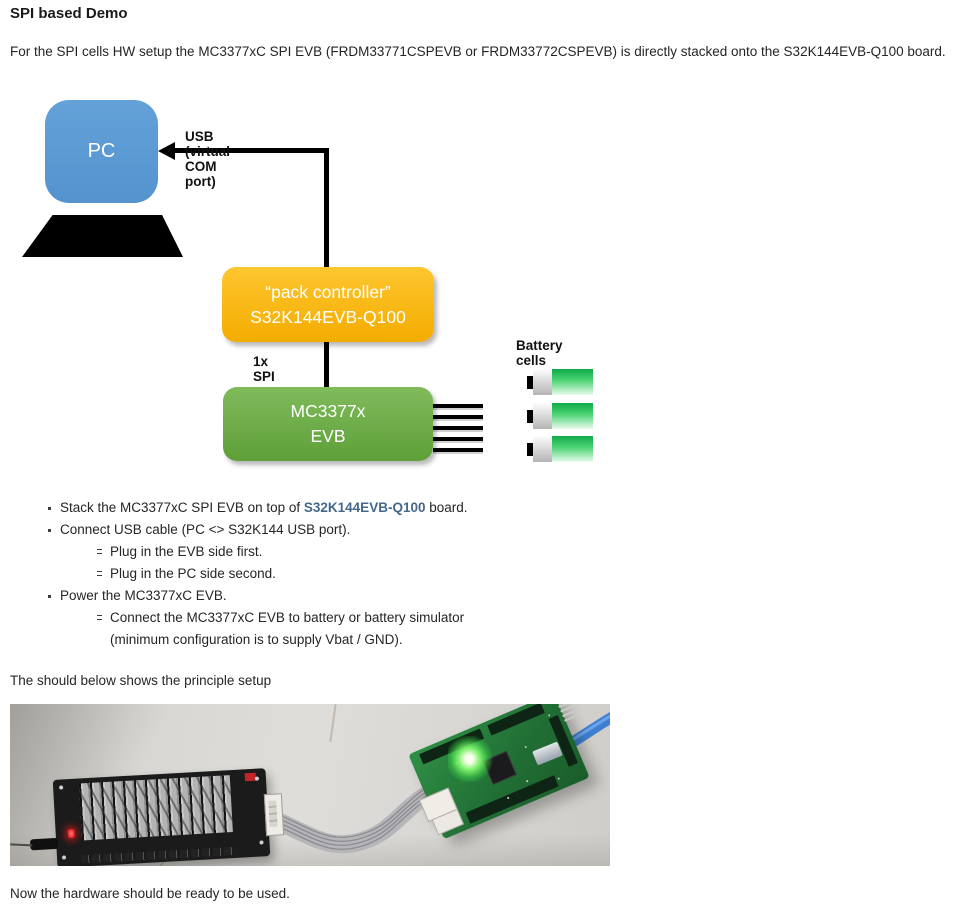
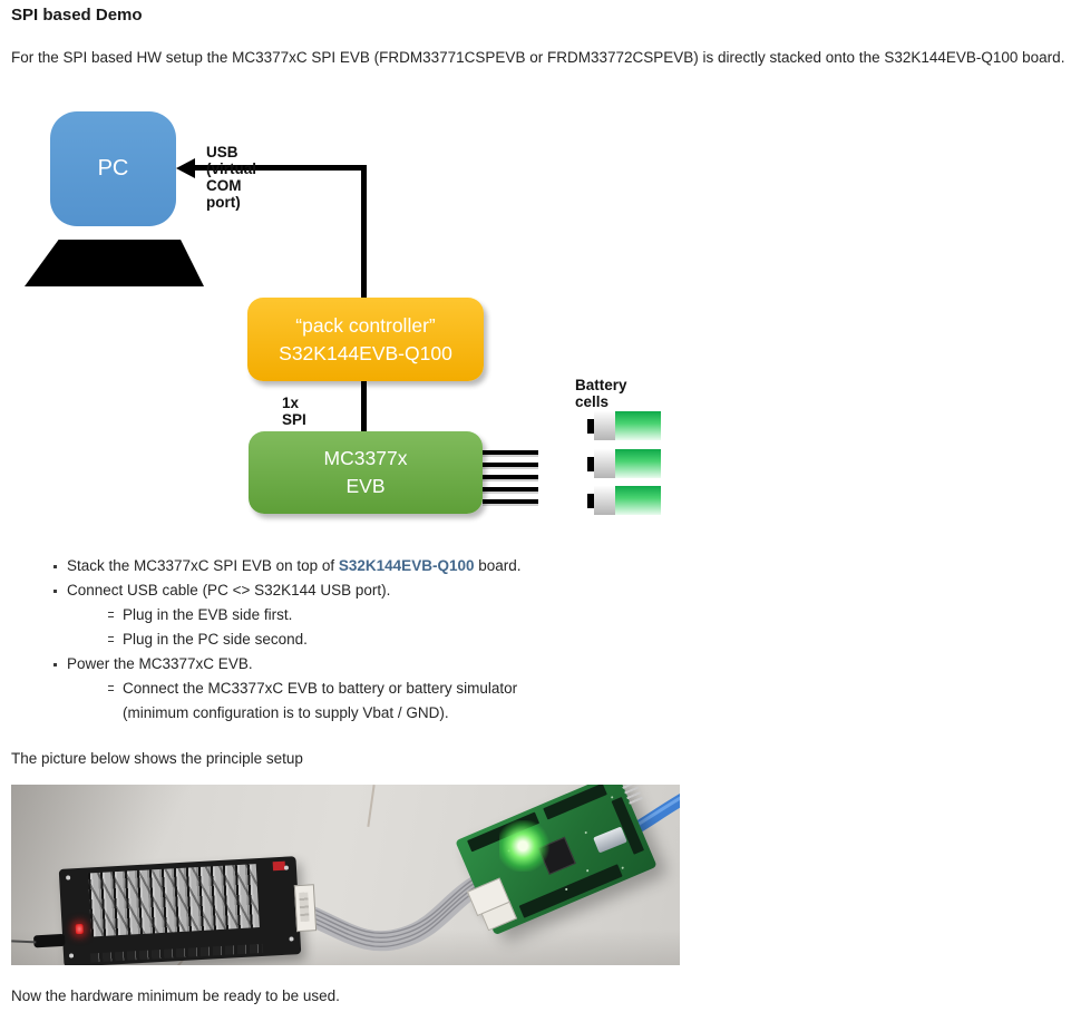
  SPI based Demo
- For the SPI cells HW setup the MC3377xC SPI EVB (FRDM33771CSPEVB or FRDM33772CSPEVB) is directly stacked onto the S32K144EVB-Q100 board.
+ For the SPI based HW setup the MC3377xC SPI EVB (FRDM33771CSPEVB or FRDM33772CSPEVB) is directly stacked onto the S32K144EVB-Q100 board.
  PC
  USB (virtual COM port)
  “pack controller”
  S32K144EVB-Q100
  1x SPI
  MC3377x
  EVB
  Battery cells
  Stack the MC3377xC SPI EVB on top of S32K144EVB-Q100 board.
  Connect USB cable (PC <> S32K144 USB port).
  Plug in the EVB side first.
  Plug in the PC side second.
  Power the MC3377xC EVB.
  Connect the MC3377xC EVB to battery or battery simulator (minimum configuration is to supply Vbat / GND).
- The should below shows the principle setup
+ The picture below shows the principle setup
- Now the hardware should be ready to be used.
+ Now the hardware minimum be ready to be used.
